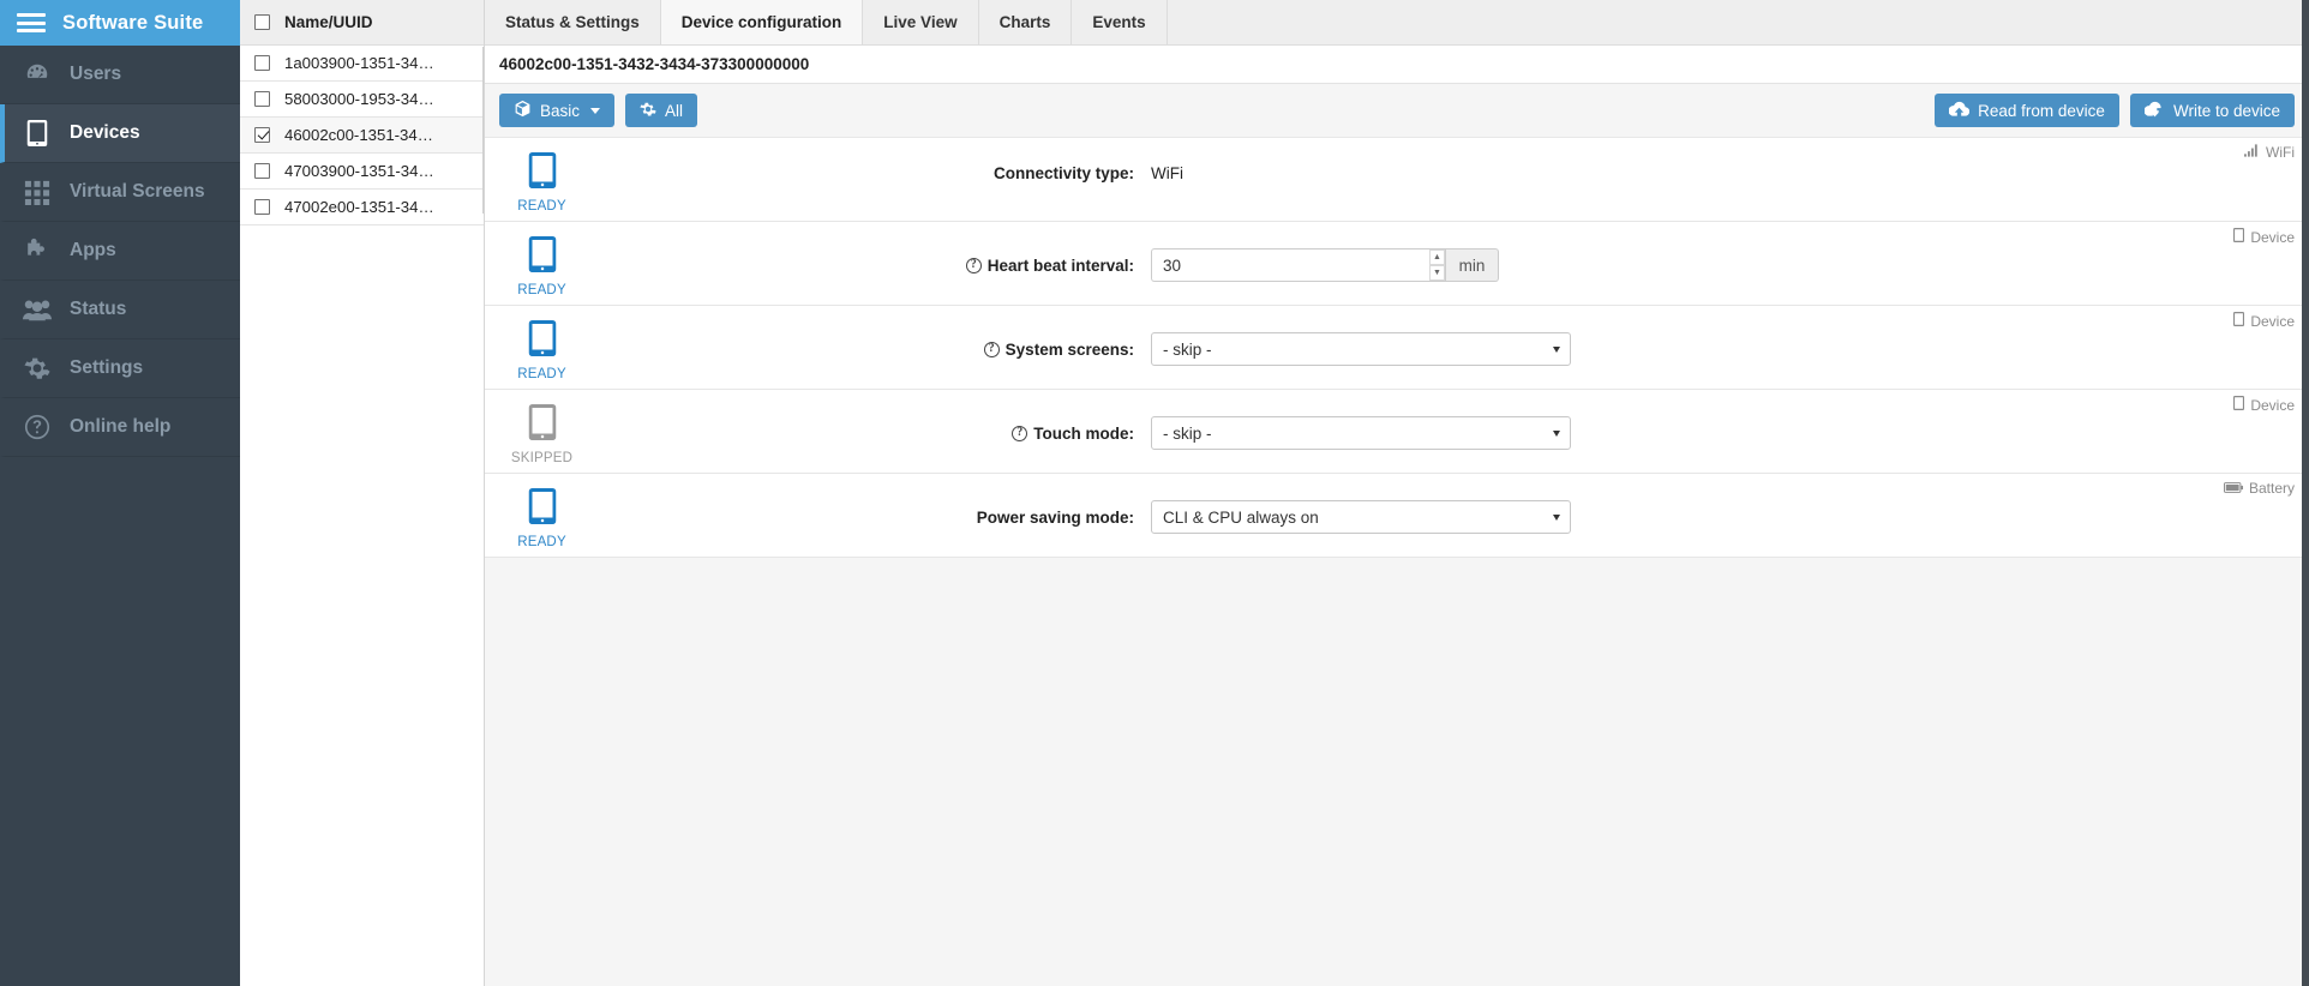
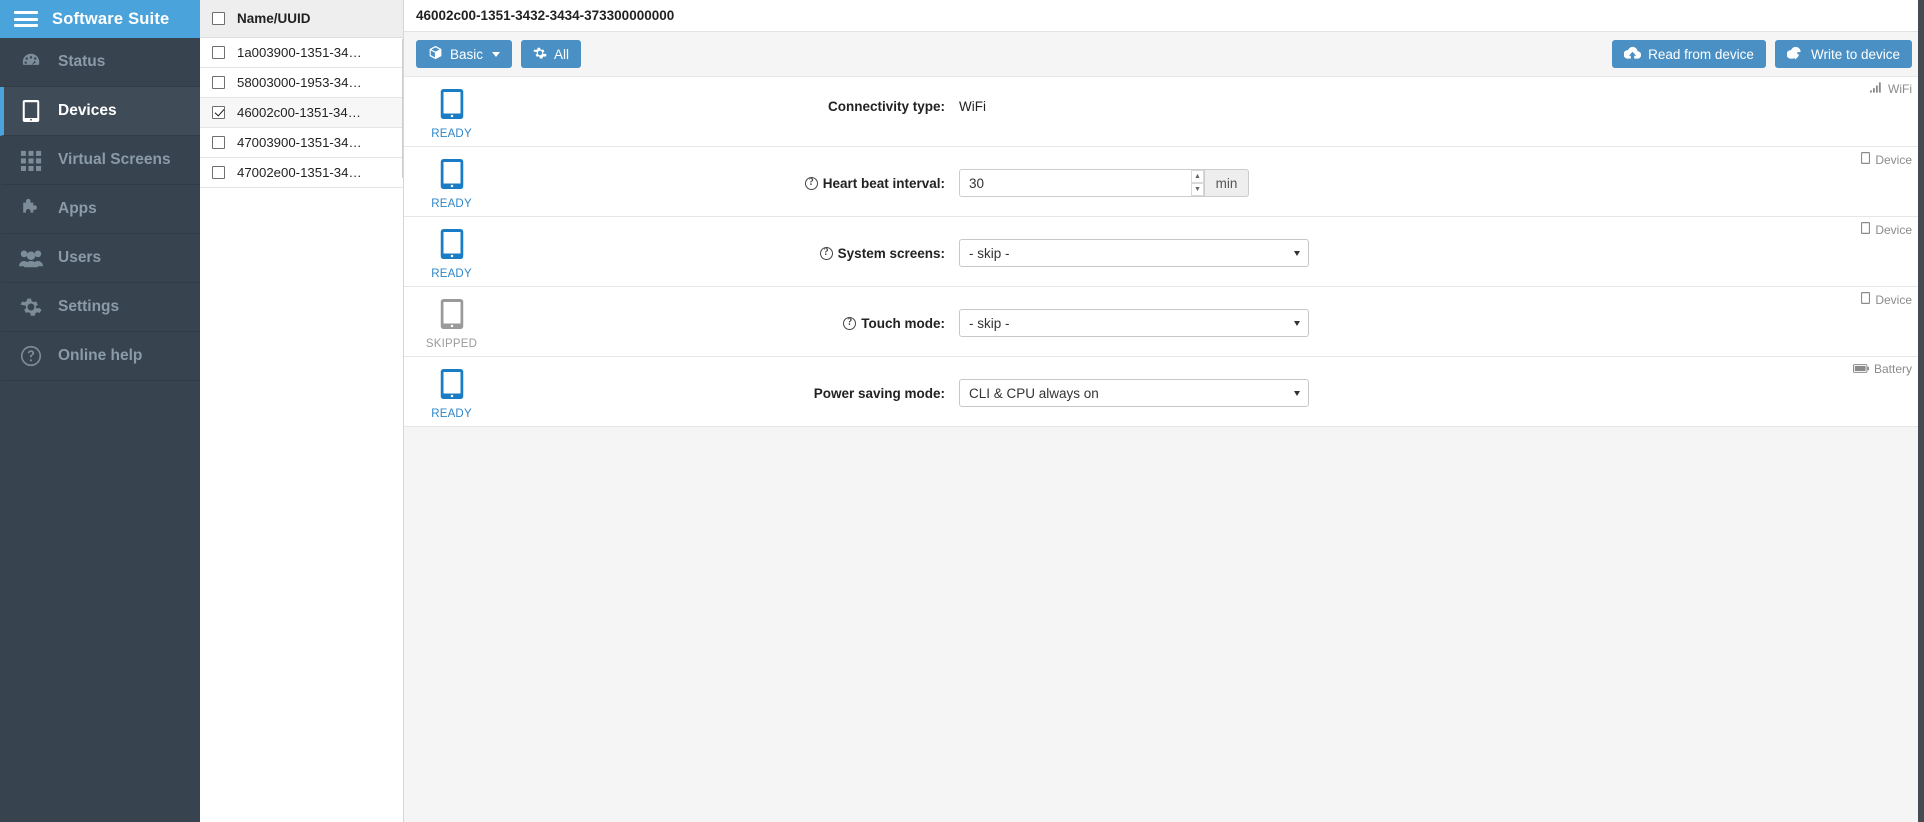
  Software Suite
- Users
+ Status
  Devices
  Virtual Screens
  Apps
- Status
+ Users
  Settings
  Online help
  Name/UUID
  1a003900-1351-34…
  58003000-1953-34…
  46002c00-1351-34…
  47003900-1351-34…
  47002e00-1351-34…
- Status & Settings
- Device configuration
- Live View
- Charts
- Events
  46002c00-1351-3432-3434-373300000000
  Basic
  All
  Read from device
  Write to device
  READY
  Connectivity type:
  WiFi
  WiFi
  READY
  ?
  Heart beat interval:
  30
  min
  Device
  READY
  ?
  System screens:
  - skip -
  Device
  SKIPPED
  ?
  Touch mode:
  - skip -
  Device
  READY
  Power saving mode:
  CLI & CPU always on
  Battery
